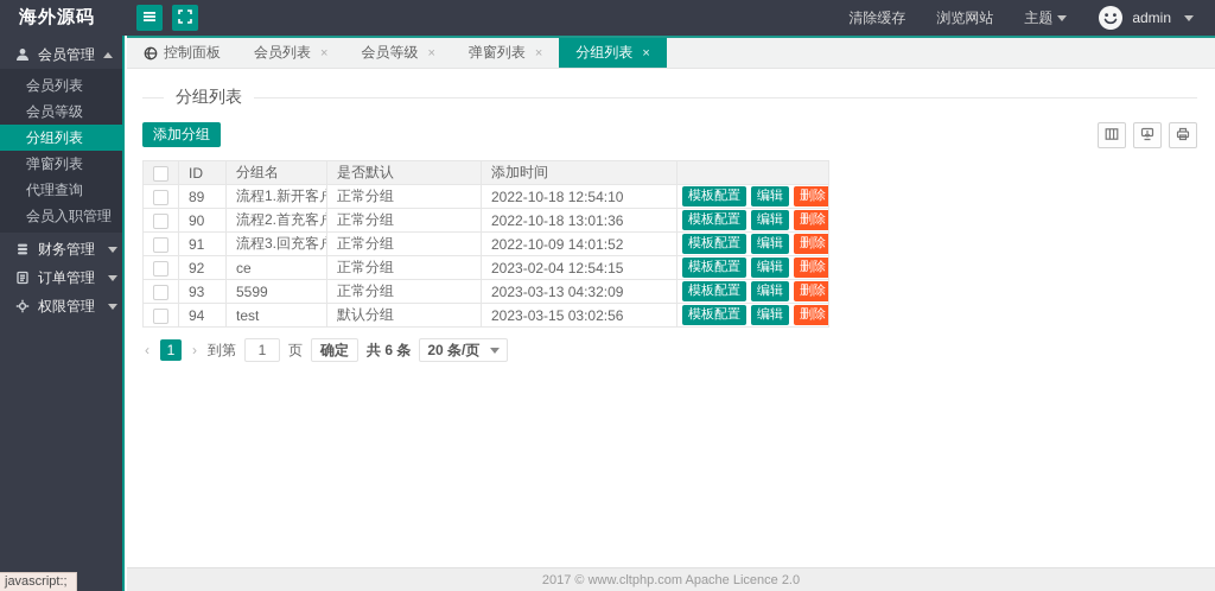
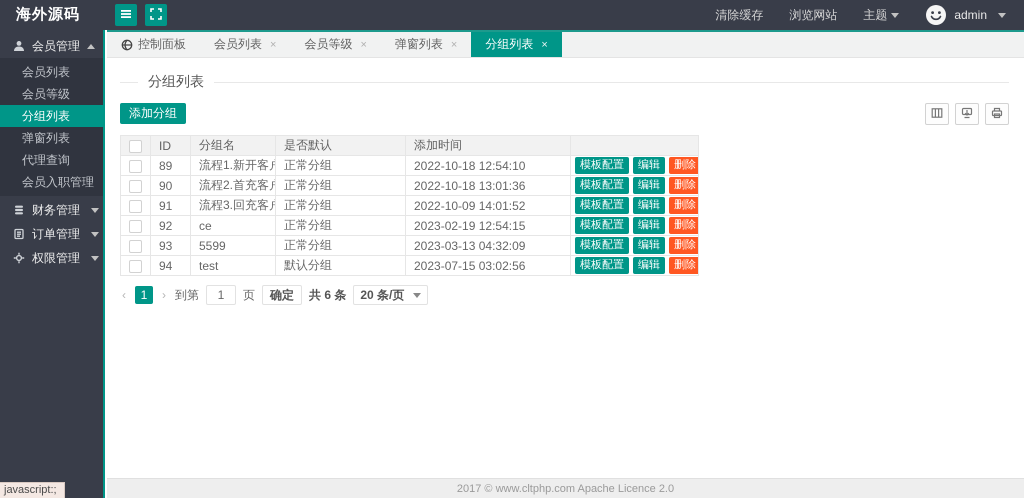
  海外源码
  清除缓存
  浏览网站
  主题
  admin
  会员管理
  会员列表
  会员等级
  分组列表
  弹窗列表
  代理查询
  会员入职管理
  财务管理
  订单管理
  权限管理
  控制面板
  会员列表
  ×
  会员等级
  ×
  弹窗列表
  ×
  分组列表
  ×
  分组列表
  添加分组
  	ID	分组名	是否默认	添加时间
  	89	流程1.新开客户	正常分组	2022-10-18 12:54:10	模板配置 编辑 删除
  	90	流程2.首充客户	正常分组	2022-10-18 13:01:36	模板配置 编辑 删除
  	91	流程3.回充客户	正常分组	2022-10-09 14:01:52	模板配置 编辑 删除
- 	92	ce	正常分组	2023-02-04 12:54:15	模板配置 编辑 删除
+ 	92	ce	正常分组	2023-02-19 12:54:15	模板配置 编辑 删除
  	93	5599	正常分组	2023-03-13 04:32:09	模板配置 编辑 删除
- 	94	test	默认分组	2023-03-15 03:02:56	模板配置 编辑 删除
+ 	94	test	默认分组	2023-07-15 03:02:56	模板配置 编辑 删除
  ‹
  1
  ›
  到第
  1
  页
  确定
  共 6 条
  20 条/页
  2017 © www.cltphp.com Apache Licence 2.0
  javascript:;
